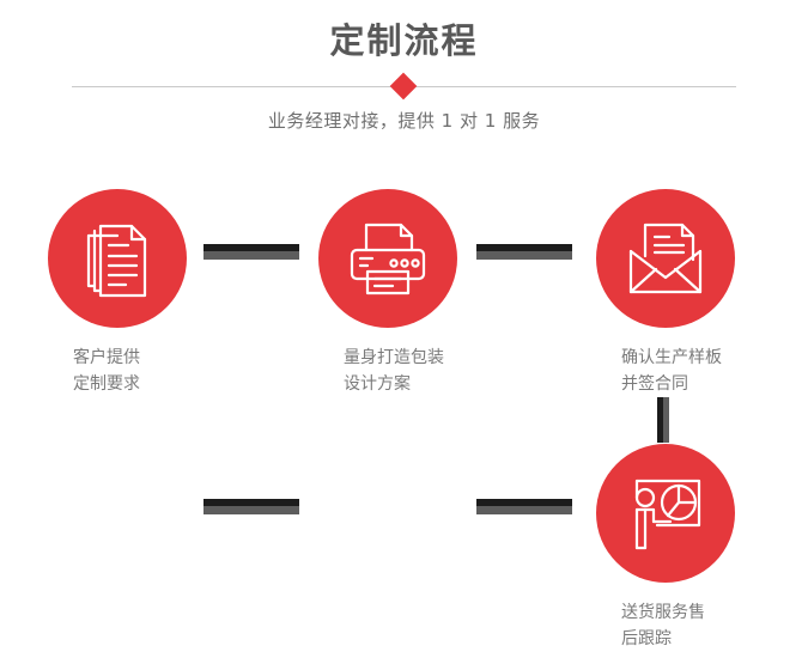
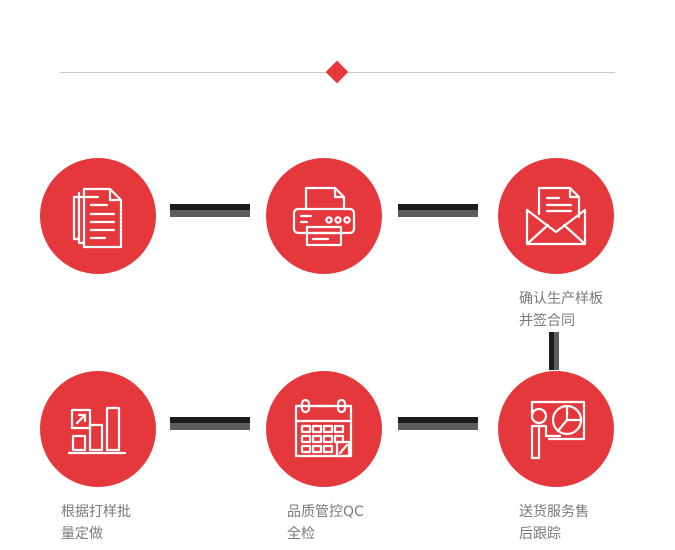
- 定制流程
- 业务经理对接，提供 1 对 1 服务
- 客户提供
- 定制要求
- 量身打造包装
- 设计方案
  确认生产样板
  并签合同
+ 根据打样批
+ 量定做
+ 品质管控QC
+ 全检
  送货服务售
  后跟踪
